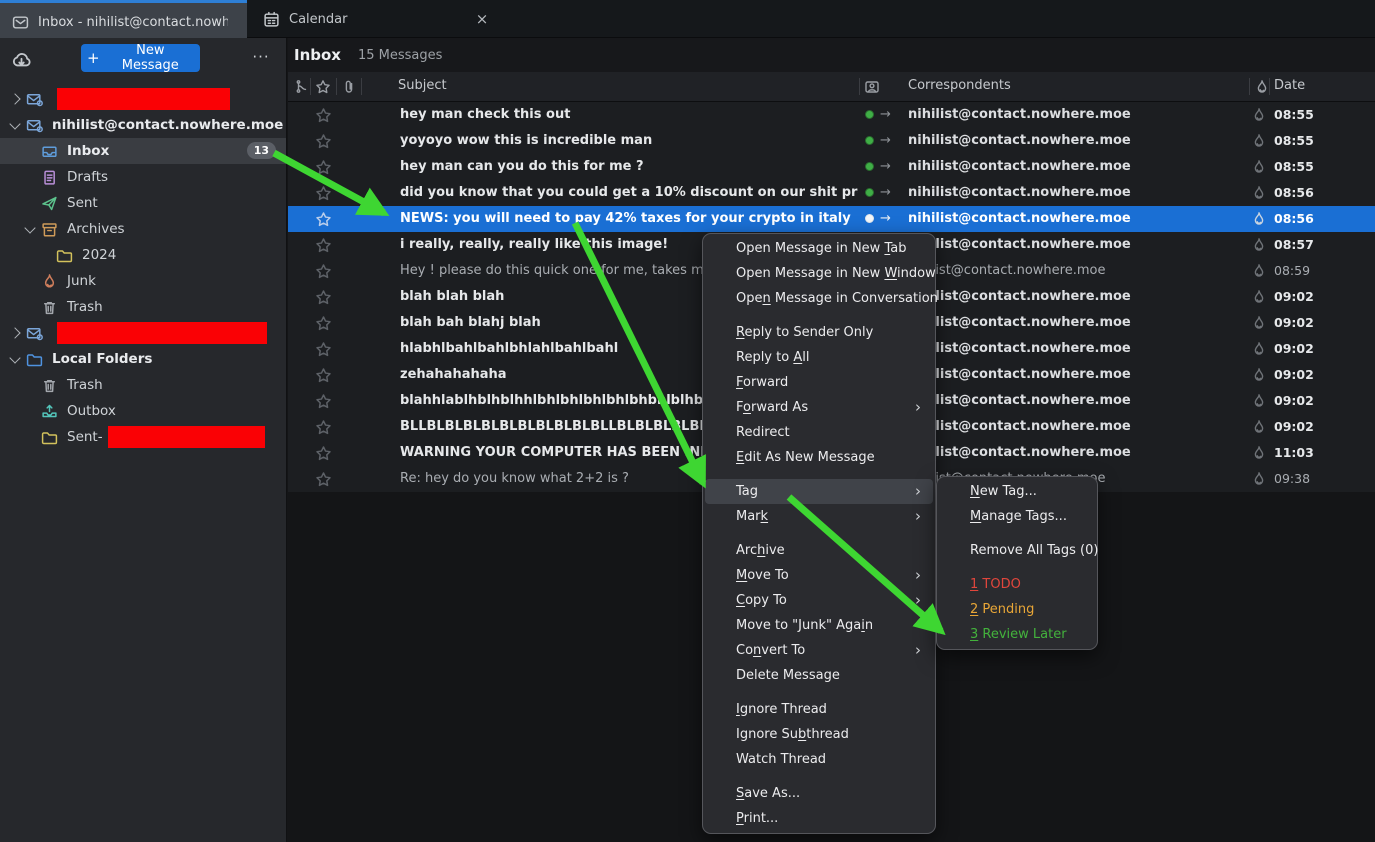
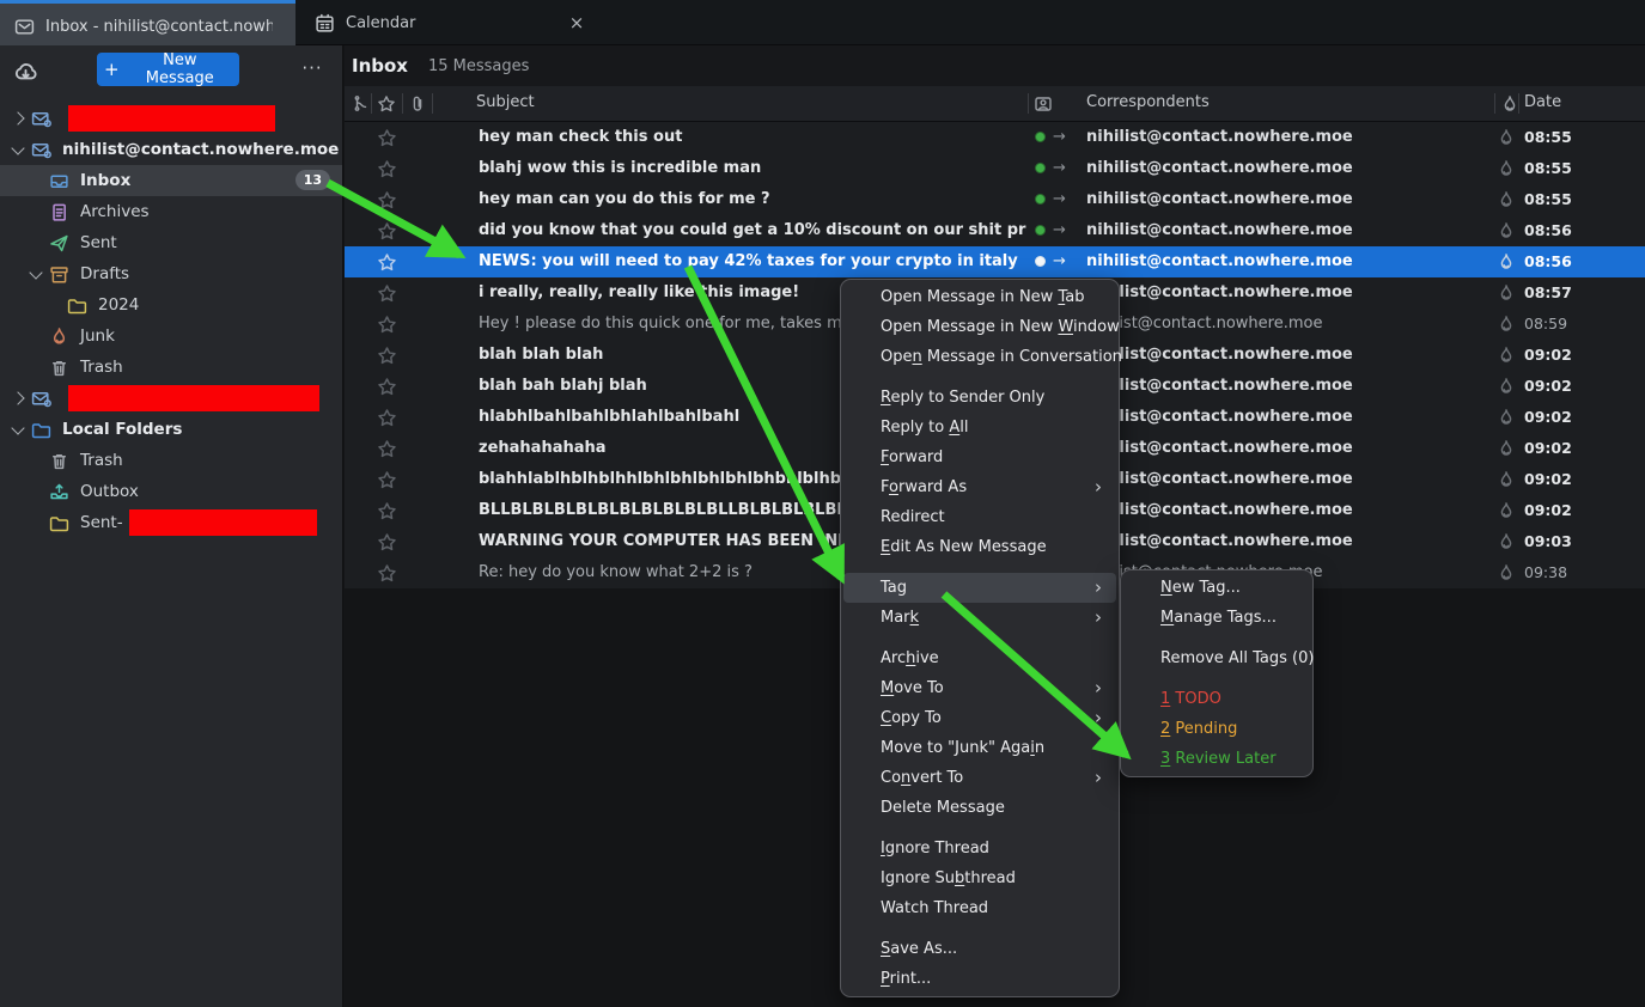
  Inbox - nihilist@contact.now
  Calendar
  ×
  +
  New Message
  ···
  nihilist@contact.nowhere.moe
  Inbox
  13
- Drafts
+ Archives
  Sent
- Archives
+ Drafts
  2024
  Junk
  Trash
  Local Folders
  Trash
  Outbox
  Sent-
  Inbox
  15 Messages
  Subject
  Correspondents
  Date
  hey man check this out
  →
  nihilist@contact.nowhere.moe
  08:55
- yoyoyo wow this is incredible man
+ blahj wow this is incredible man
  →
  nihilist@contact.nowhere.moe
  08:55
  hey man can you do this for me ?
  →
  nihilist@contact.nowhere.moe
  08:55
  did you know that you could get a 10% discount on our shit pr
  →
  nihilist@contact.nowhere.moe
  08:56
  NEWS: you will need to pay 42% taxes for your crypto in italy
  →
  nihilist@contact.nowhere.moe
  08:56
  i really, really, really likehis image!
  list@contact.nowhere.moe
  08:57
  Hey ! please do this quick one for me, takes m
  ist@contact.nowhere.moe
  08:59
  blah blah blah
  list@contact.nowhere.moe
  09:02
  blah bah blahj blah
  list@contact.nowhere.moe
  09:02
  hlabhlbahlbahlbhlahlbahlbahl
  list@contact.nowhere.moe
  09:02
  zehahahahaha
  list@contact.nowhere.moe
  09:02
  blahhlablhblhblhhlbhlbhlbhlbhlbhblblhb
  list@contact.nowhere.moe
  09:02
  BLLBLBLBLBLBLBLBLBLBLBLLBLBLBLLB
  list@contact.nowhere.moe
  09:02
  WARNING YOUR COMPUTER HAS BEENN
  list@contact.nowhere.moe
- 11:03
+ 09:03
  Re: hey do you know what 2+2 is ?
  09:38
  Open Message in New Tab
  Open Message in New Window
  Open Message in Conversation
  Reply to Sender Only
  Reply to All
  Forward
  Forward As
  ›
  Redirect
  Edit As New Message
  Tag
  ›
  Mark
  ›
  Archive
  Move To
  ›
  Copy To
  ›
  Move to "Junk" Again
  Convert To
  ›
  Delete Message
  Ignore Thread
  Ignore Subthread
  Watch Thread
  Save As...
  Print...
  New Tag...
  Manage Tags...
  Remove All Tags (0)
  1 TODO
  2 Pending
  3 Review Later
